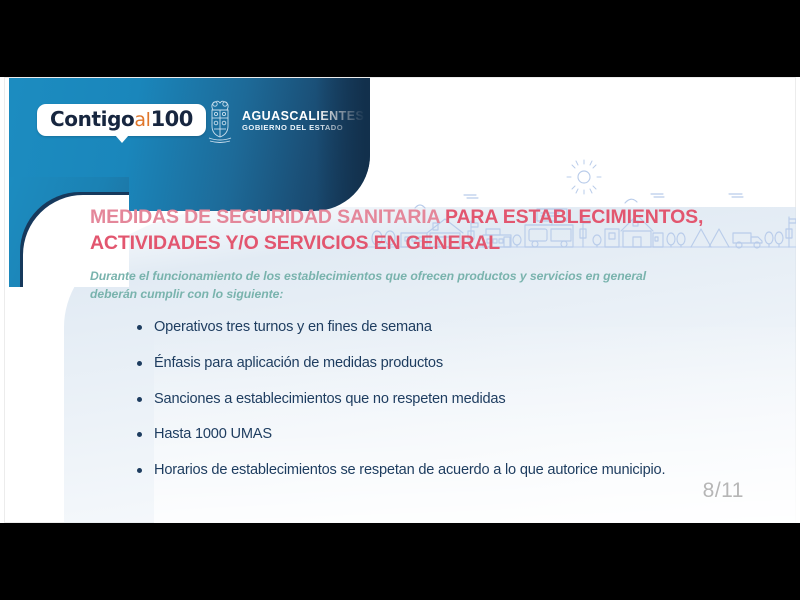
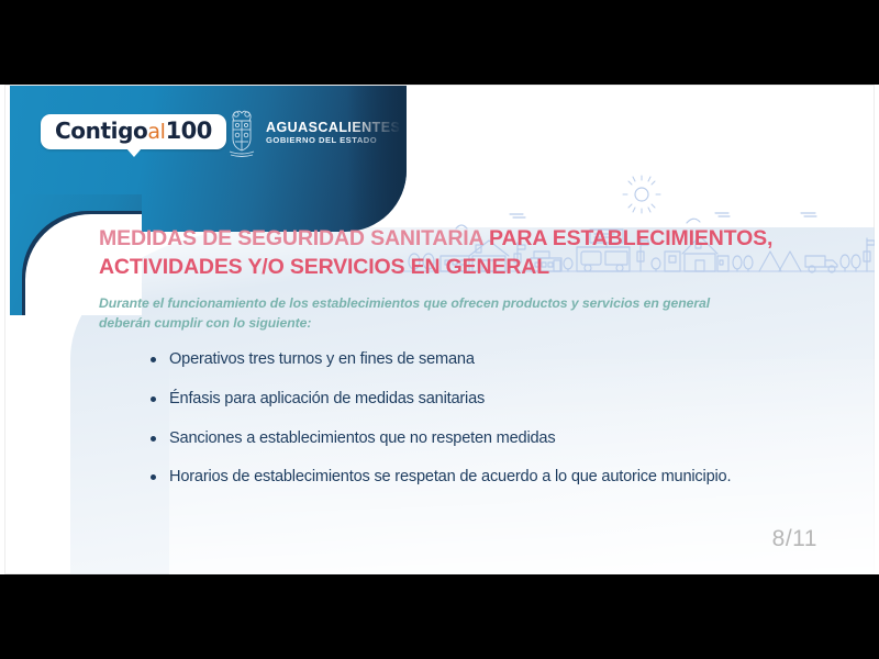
  Contigoal100
  GOBIERNO DEL E
  MEDIDAS DE SEGURIDAD SANITARIA PARA ESTABLECIMIENTOS, ACTIVIDADES Y/O SERVICIOS EN GENERAL
  Durante el funcionamiento de los establecimientos que ofrecen productos y servicios en general deberán cumplir con lo siguiente:
  Operativos tres turnos y en fines de semana
- Énfasis para aplicación de medidas productos
+ Énfasis para aplicación de medidas sanitarias
  Sanciones a establecimientos que no respeten medidas
- Hasta 1000 UMAS
  Horarios de establecimientos se respetan de acuerdo a lo que autorice municipio.
  8/11
